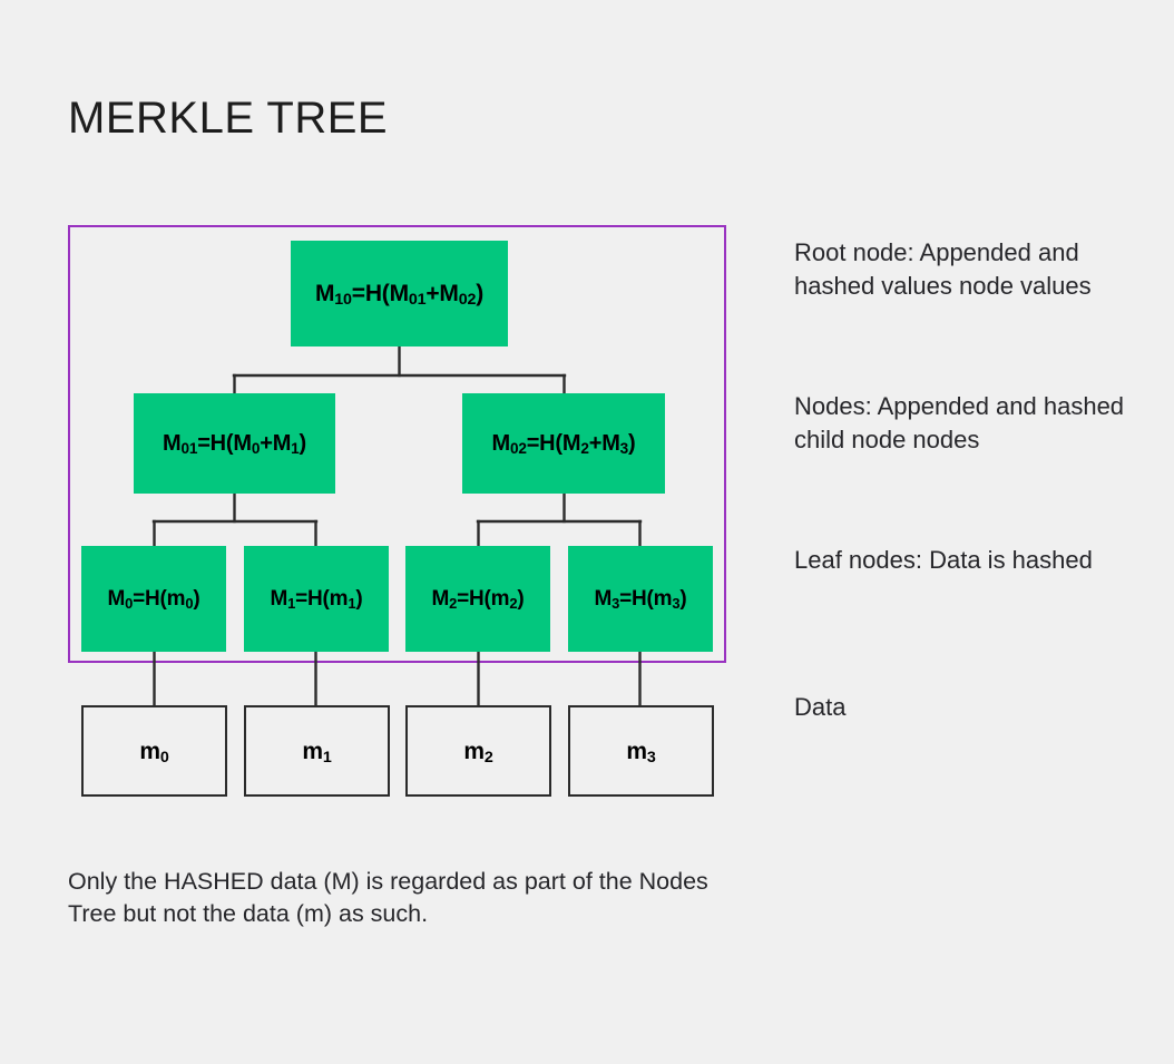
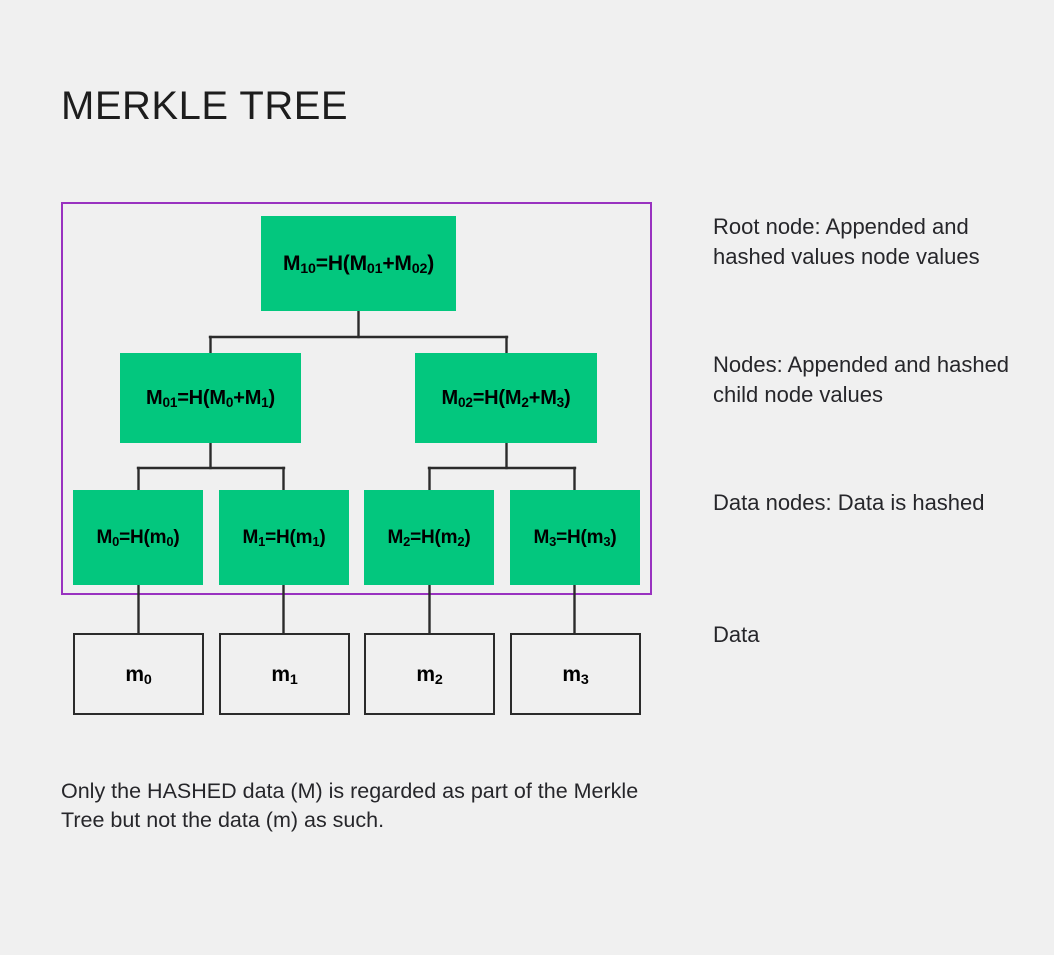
  MERKLE TREE
  M10=H(M01+M02)
  M01=H(M0+M1)
  M02=H(M2+M3)
  M0=H(m0)
  M1=H(m1)
  M2=H(m2)
  M3=H(m3)
  m0
  m1
  m2
  m3
  Root node: Appended and hashed values node values
- Nodes: Appended and hashed child node nodes
+ Nodes: Appended and hashed child node values
- Leaf nodes: Data is hashed
+ Data nodes: Data is hashed
  Data
- Only the HASHED data (M) is regarded as part of the Nodes Tree but not the data (m) as such.
+ Only the HASHED data (M) is regarded as part of the Merkle Tree but not the data (m) as such.
